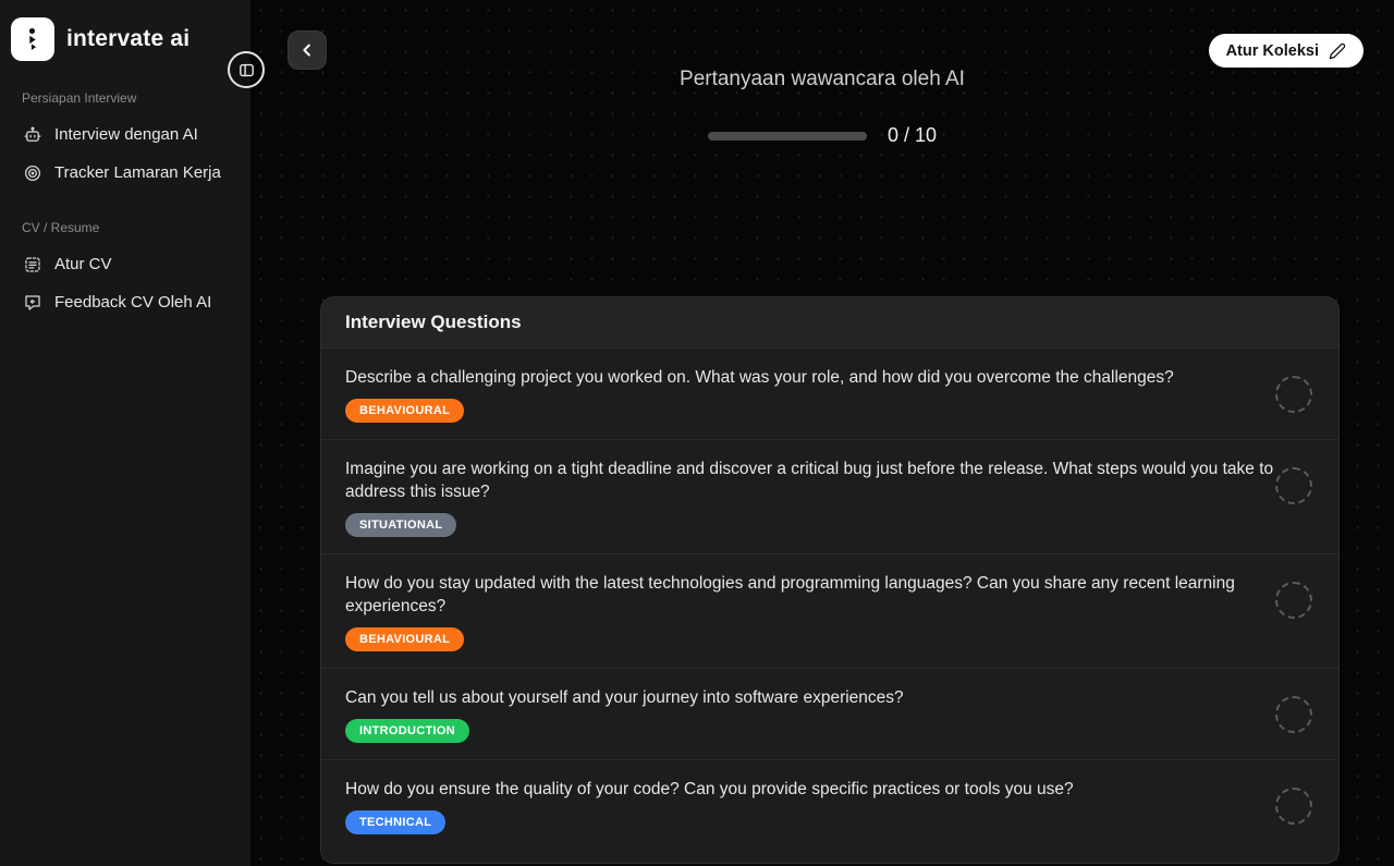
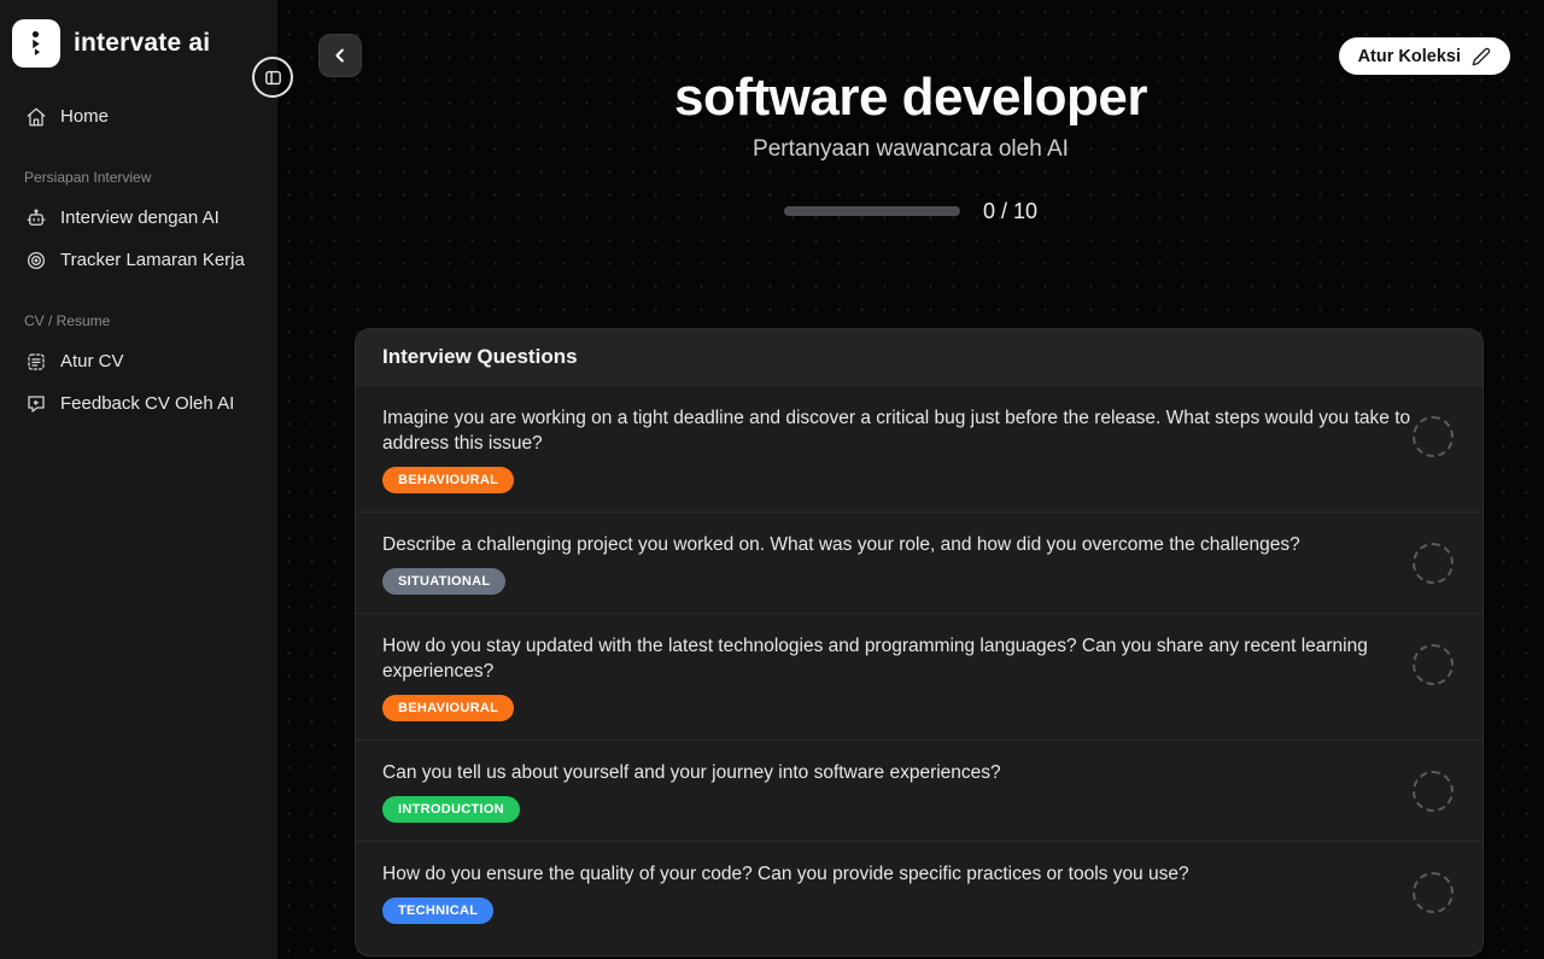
  intervate ai
+ Home
  Persiapan Interview
  Interview dengan AI
  Tracker Lamaran Kerja
  CV / Resume
  Atur CV
  Feedback CV Oleh AI
  Atur Koleksi
+ software developer
  Pertanyaan wawancara oleh AI
  0 / 10
  Interview Questions
- Describe a challenging project you worked on. What was your role, and how did you overcome the challenges?
+ Imagine you are working on a tight deadline and discover a critical bug just before the release. What steps would you take to address this issue?
  BEHAVIOURAL
- Imagine you are working on a tight deadline and discover a critical bug just before the release. What steps would you take to address this issue?
+ Describe a challenging project you worked on. What was your role, and how did you overcome the challenges?
  SITUATIONAL
  How do you stay updated with the latest technologies and programming languages? Can you share any recent learning experiences?
  BEHAVIOURAL
  Can you tell us about yourself and your journey into software experiences?
  INTRODUCTION
  How do you ensure the quality of your code? Can you provide specific practices or tools you use?
  TECHNICAL
